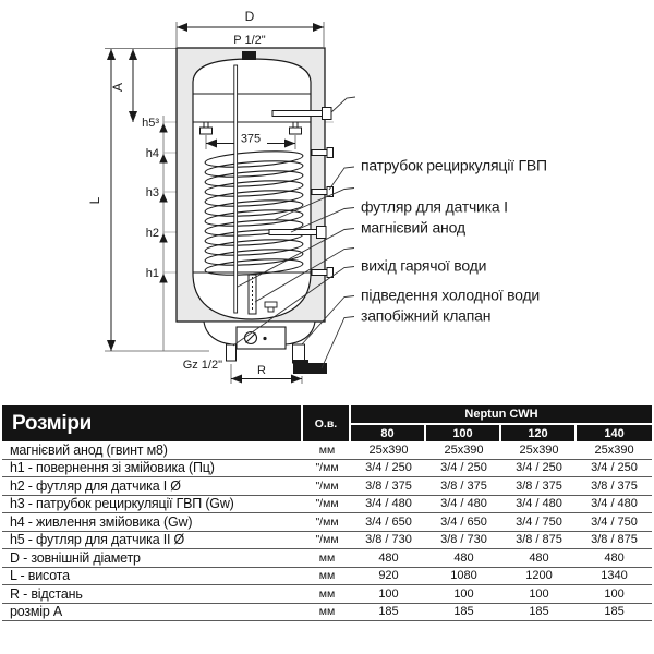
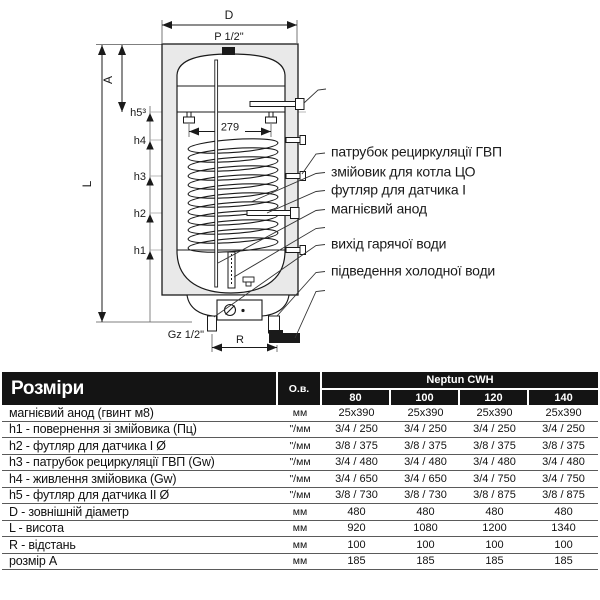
  D
  P 1/2"
  h5³
  h4
  h3
  h2
  h1
- 375
+ 279
  Gz 1/2"
  R
  патрубок рециркуляції ГВП
+ змійовик для котла ЦО
  футляр для датчика I
  магнієвий анод
  вихід гарячої води
  підведення холодної води
- запобіжний клапан
  Розміри	О.в.	Neptun CWH
  80	100	120	140
  магнієвий анод (гвинт м8)	мм	25x390	25x390	25x390	25x390
  h1 - повернення зі змійовика (Пц)	"/мм	3/4 / 250	3/4 / 250	3/4 / 250	3/4 / 250
  h2 - футляр для датчика I Ø	"/мм	3/8 / 375	3/8 / 375	3/8 / 375	3/8 / 375
  h3 - патрубок рециркуляції ГВП (Gw)	"/мм	3/4 / 480	3/4 / 480	3/4 / 480	3/4 / 480
  h4 - живлення змійовика (Gw)	"/мм	3/4 / 650	3/4 / 650	3/4 / 750	3/4 / 750
  h5 - футляр для датчика II Ø	"/мм	3/8 / 730	3/8 / 730	3/8 / 875	3/8 / 875
  D - зовнішній діаметр	мм	480	480	480	480
  L - висота	мм	920	1080	1200	1340
  R - відстань	мм	100	100	100	100
  розмір A	мм	185	185	185	185
